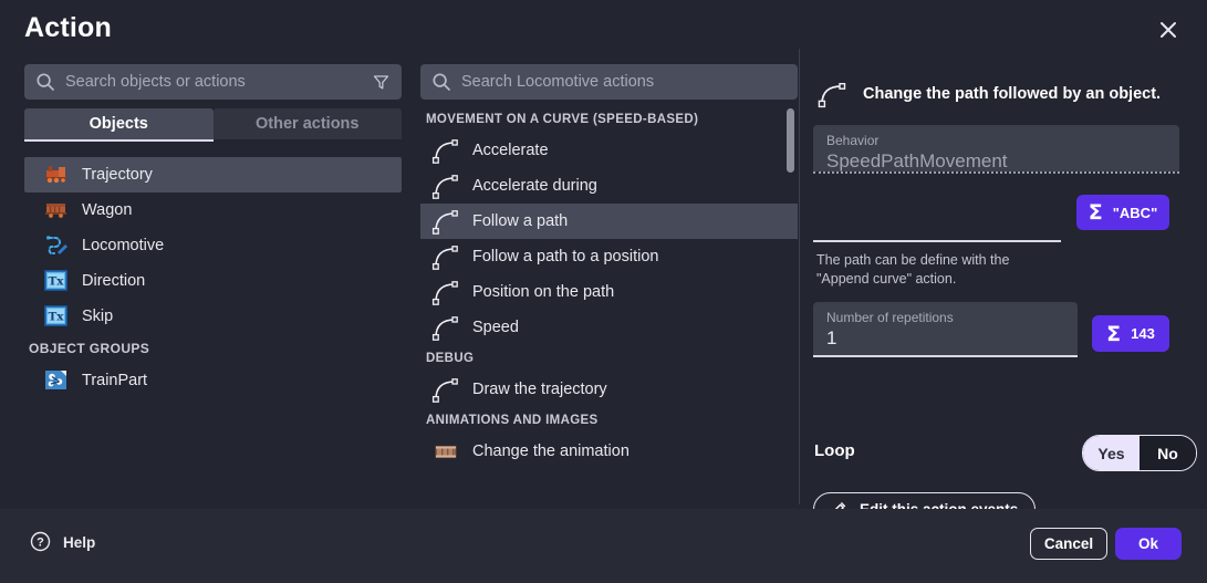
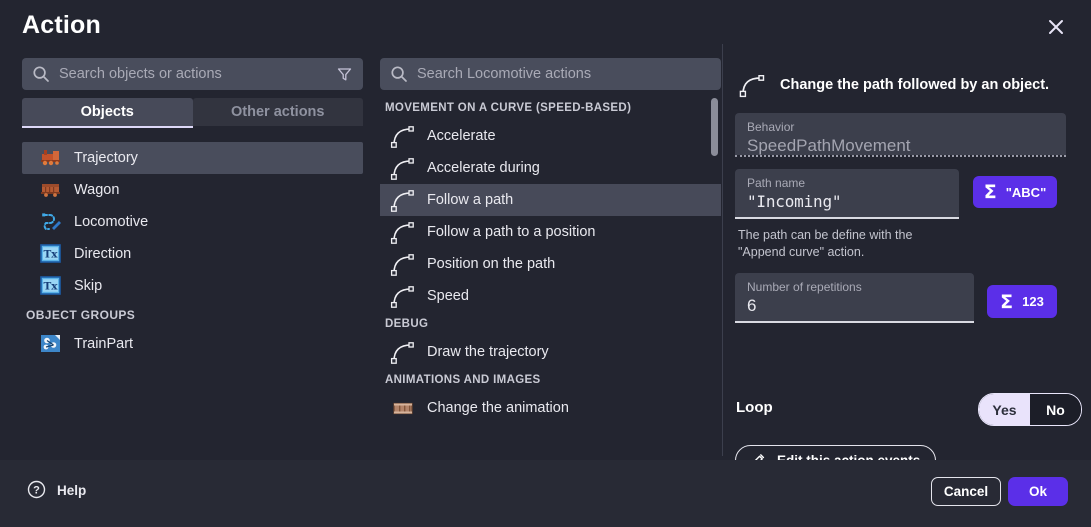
  Action
  Search objects or actions
  Objects
  Other actions
  Trajectory
  Wagon
  Locomotive
  Tx
  Direction
  Tx
  Skip
  OBJECT GROUPS
  TrainPart
  Search Locomotive actions
  MOVEMENT ON A CURVE (SPEED-BASED)
  Accelerate
  Accelerate during
  Follow a path
  Follow a path to a position
  Position on the path
  Speed
  DEBUG
  Draw the trajectory
  ANIMATIONS AND IMAGES
  Change the animation
  Change the path followed by an object.
  Behavior
  SpeedPathMovement
+ Path name
+ "Incoming"
  Σ
  "ABC"
  The path can be define with the
  "Append curve" action.
  Number of repetitions
- 1
+ 6
  Σ
- 143
+ 123
  Loop
  Yes
  No
  ?
  Help
  Cancel
  Ok
